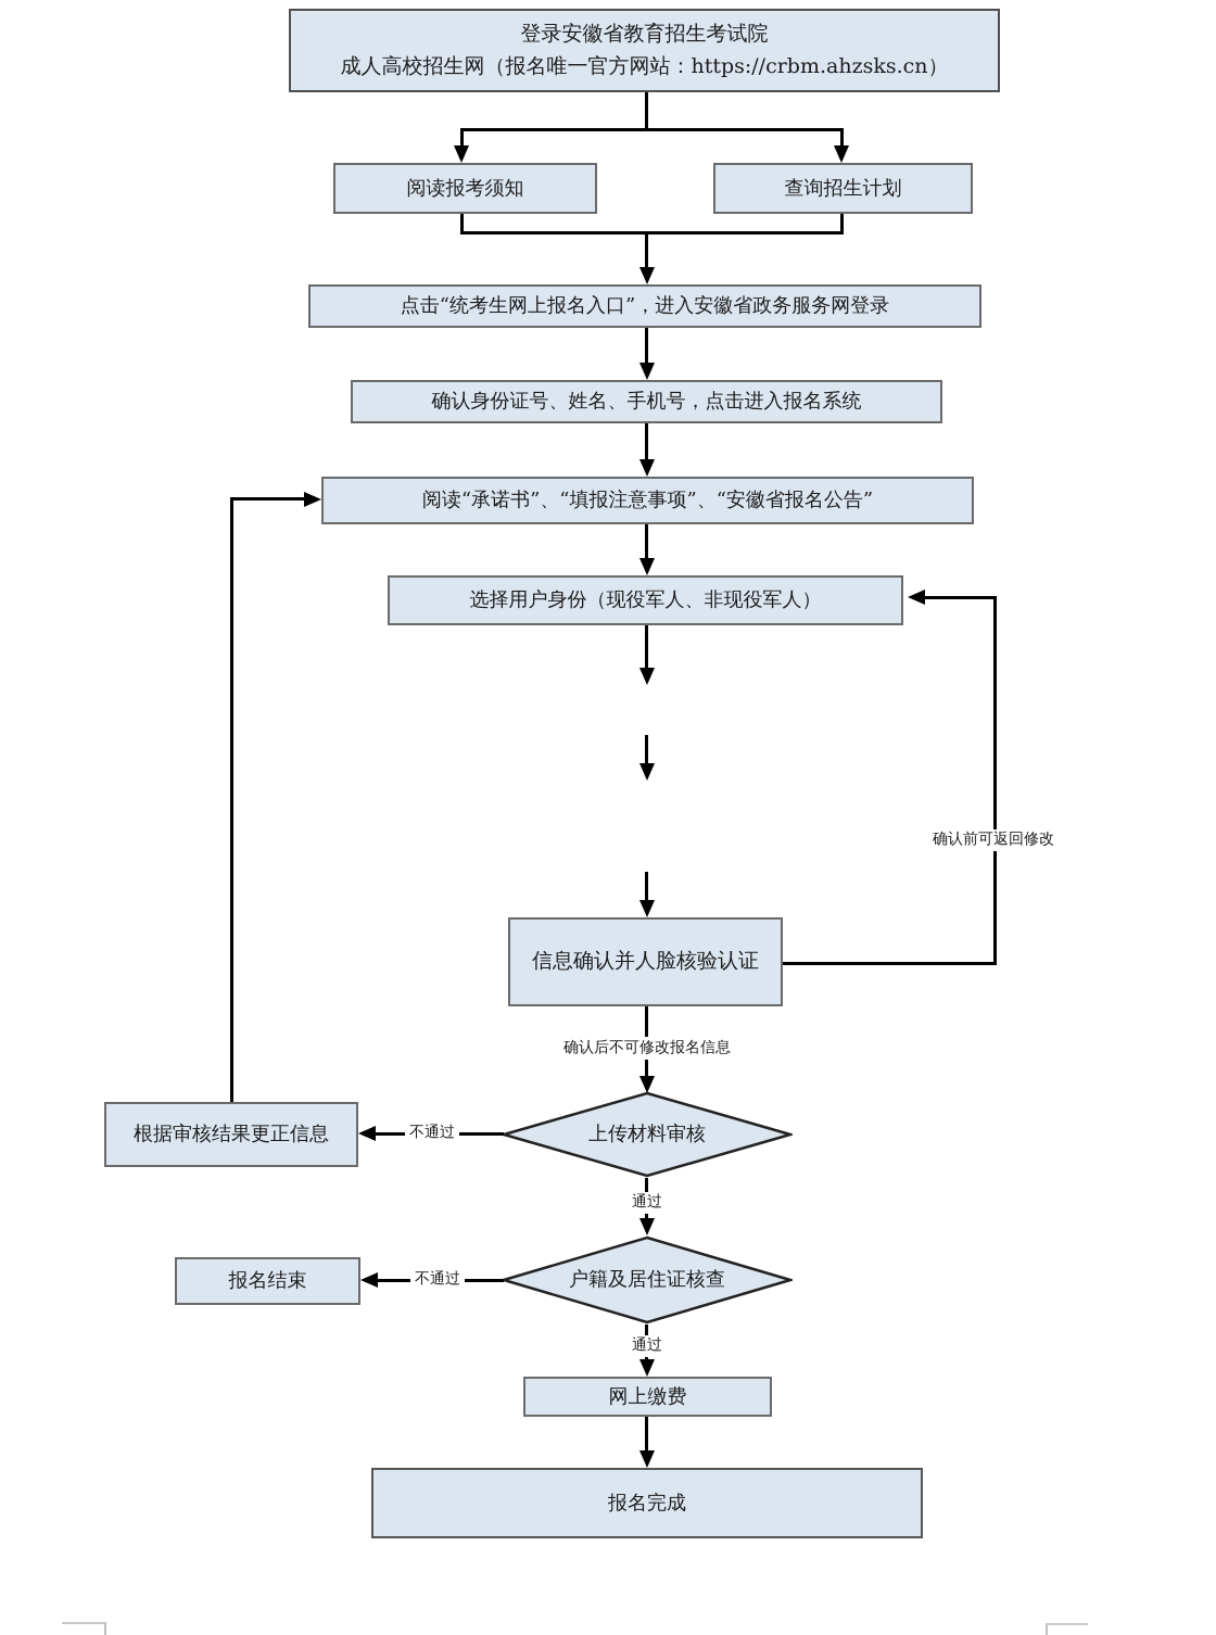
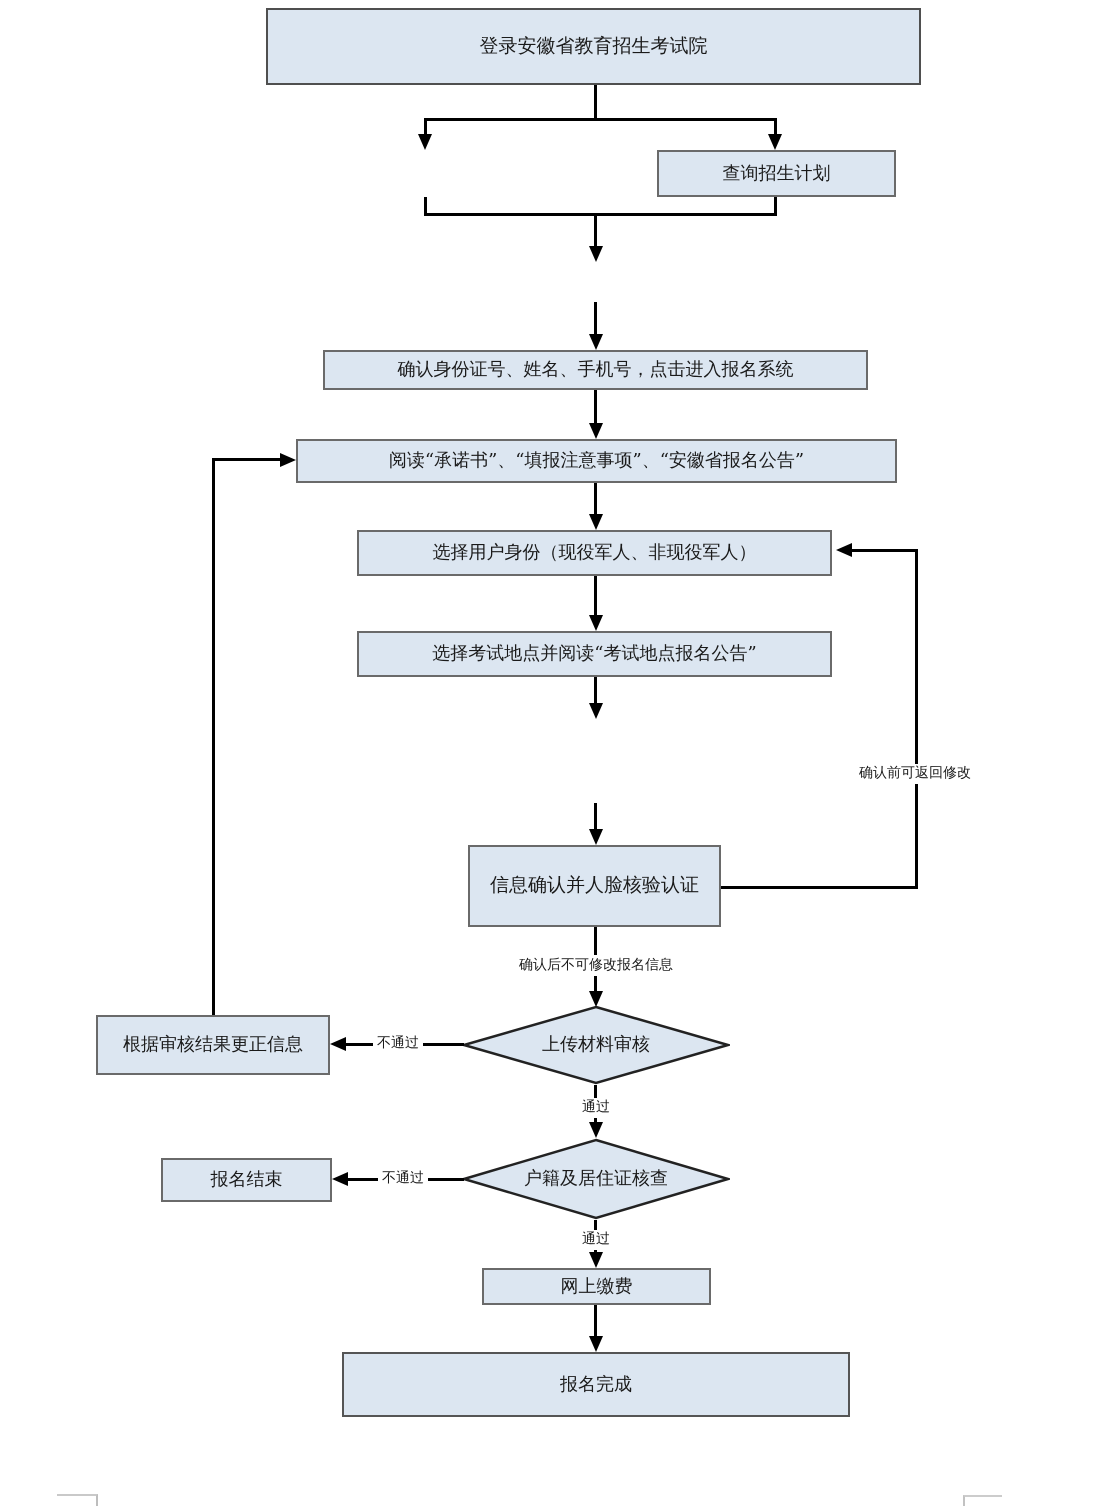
  登录安徽省教育招生考试院
- 成人高校招生网（报名唯一官方网站：https://crbm.ahzsks.cn）
- 阅读报考须知
  查询招生计划
- 点击“统考生网上报名入口”，进入安徽省政务服务网登录
  确认身份证号、姓名、手机号，点击进入报名系统
  阅读“承诺书”、“填报注意事项”、“安徽省报名公告”
  选择用户身份（现役军人、非现役军人）
+ 选择考试地点并阅读“考试地点报名公告”
  信息确认并人脸核验认证
  根据审核结果更正信息
  报名结束
  网上缴费
  报名完成
  上传材料审核
  户籍及居住证核查
  确认后不可修改报名信息
  不通过
  通过
  不通过
  通过
  确认前可返回修改
